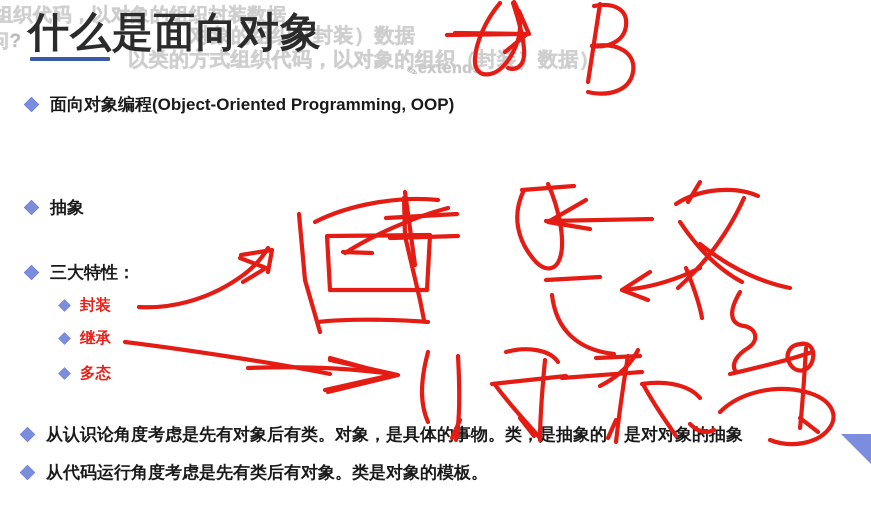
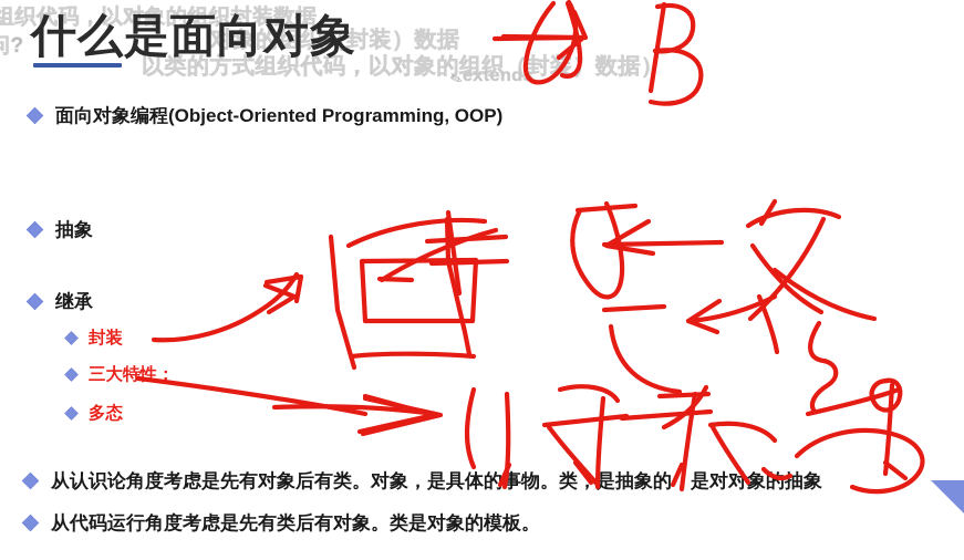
  组织代码，以对象的组织封装数据
  对象的组织（封装）数据
  以类的方式组织代码，以对象的组织（封）数据）
  extend
  什么是面向对象
  面向对象编程(Object-Oriented Programming, OOP)
  抽象
- 三大特性：
+ 继承
  封装
- 继承
+ 三大特性：
  多态
  从认识论角度考虑是先有对象后有类。对象，是具体的事物。类是抽象的是对对象的抽象
  从代码运行角度考虑是先有类后有对象。类是对象的模板。
